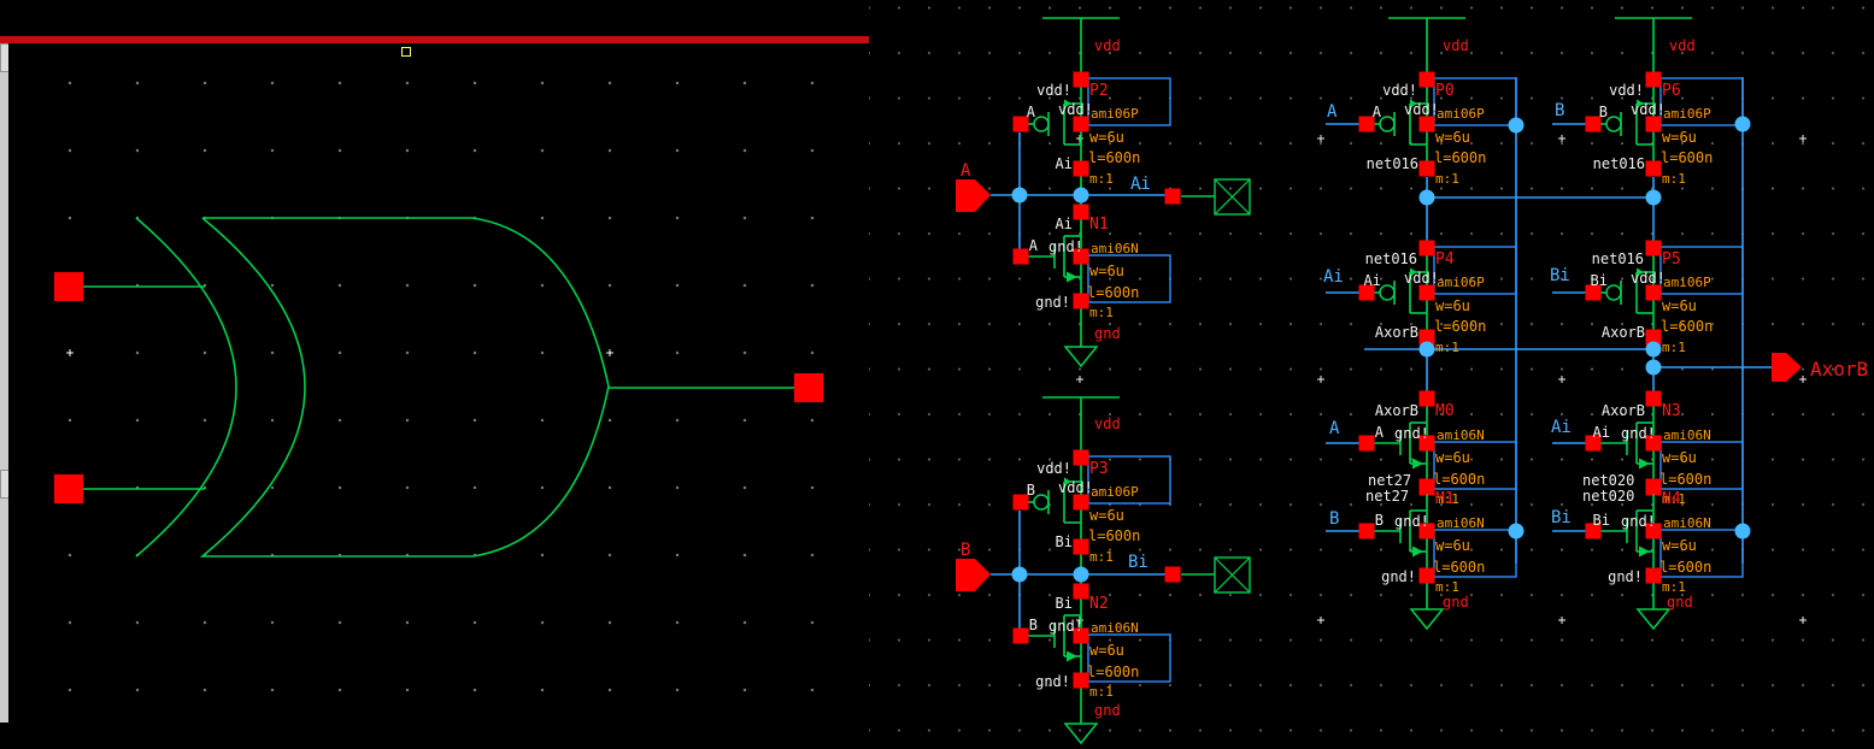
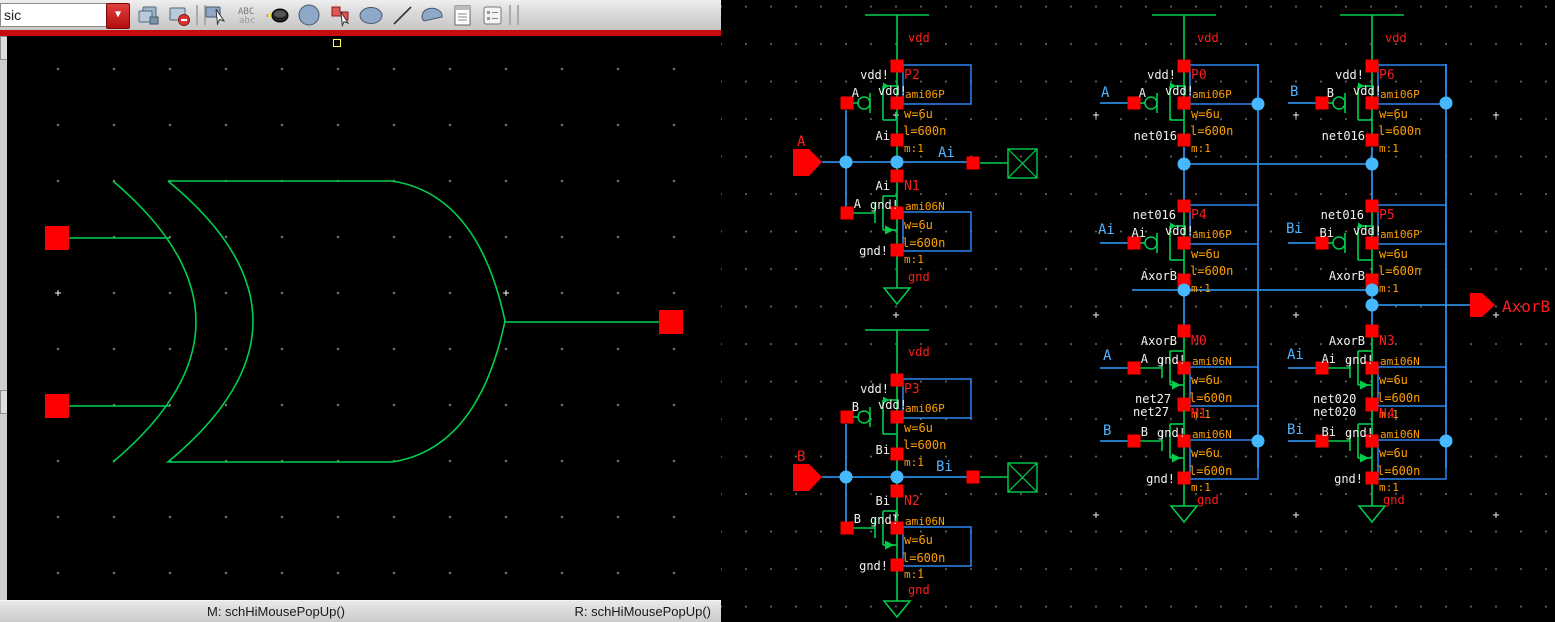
+ sic
+ ▼
+ ABC
+ abc
+ M: schHiMousePopUp()
+ R: schHiMousePopUp()
  vdd!
  P2
  A
  vdd!
  ami06P
  w=6u
  l=600n
  Ai
  m:1
  Ai
  N1
  A
  gnd!
  ami06N
  w=6u
  l=600n
  gnd!
  m:1
  vdd!
  P3
  B
  vdd!
  ami06P
  w=6u
  l=600n
  Bi
  m:1
  Bi
  N2
  B
  gnd!
  ami06N
  w=6u
  l=600n
  gnd!
  m:1
  vdd!
  P0
  A
  vdd!
  ami06P
  w=6u
  l=600n
  net016
  m:1
  net016
  P4
  Ai
  vdd!
  ami06P
  w=6u
  l=600n
  AxorB
  m:1
  AxorB
  M0
  A
  gnd!
  ami06N
  w=6u
  l=600n
  m:1
  M1
  B
  gnd!
  ami06N
  w=6u
  l=600n
  gnd!
  m:1
  vdd!
  P6
  B
  vdd!
  ami06P
  w=6u
  l=600n
  net016
  m:1
  net016
  P5
  Bi
  vdd!
  ami06P
  w=6u
  l=600n
  AxorB
  m:1
  AxorB
  N3
  Ai
  gnd!
  ami06N
  w=6u
  l=600n
  m:1
  N4
  Bi
  gnd!
  ami06N
  w=6u
  l=600n
  gnd!
  m:1
  vdd
  vdd
  vdd
  vdd
  gnd
  gnd
  gnd
  gnd
  A
  B
  AxorB
  A
  Ai
  A
  B
  B
  Bi
  Ai
  Bi
  Ai
  Bi
  net27
  net27
  net020
  net020
